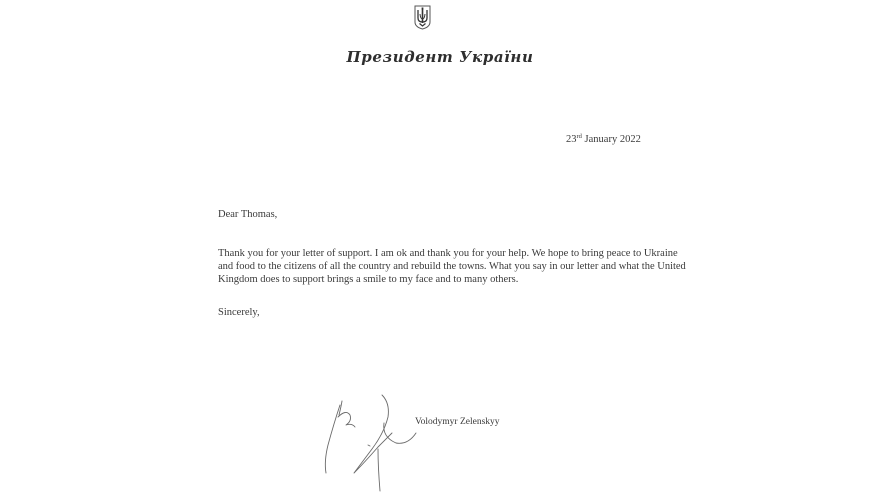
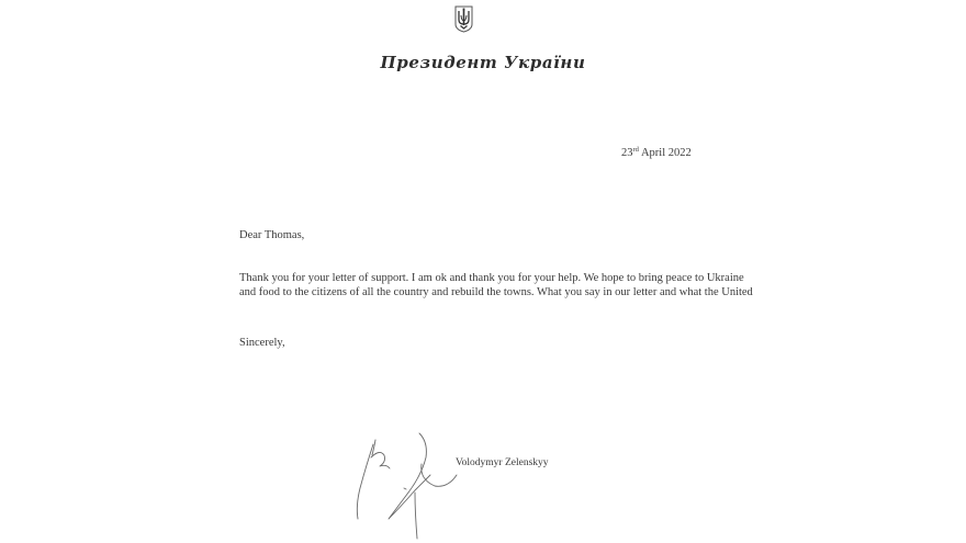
  Президент України
- 23 January 2022
+ 23 April 2022
  Dear Thomas,
  Thank you for your letter of support. I am ok and thank you for your help. We hope to bring peace to Ukraine
  and food to the citizens of all the country and rebuild the towns. What you say in our letter and what the United
- Kingdom does to support brings a smile to my face and to many others.
  Sincerely,
  Volodymyr Zelenskyy
